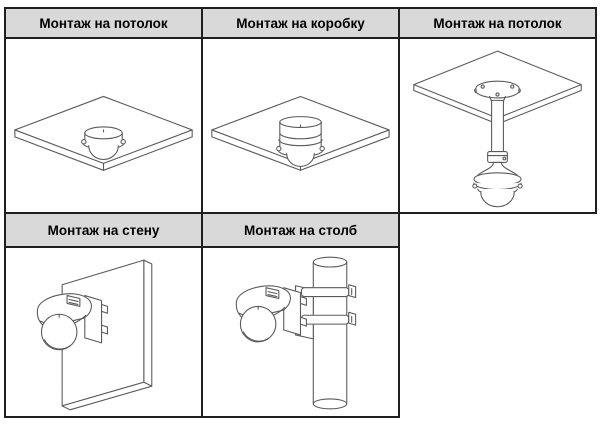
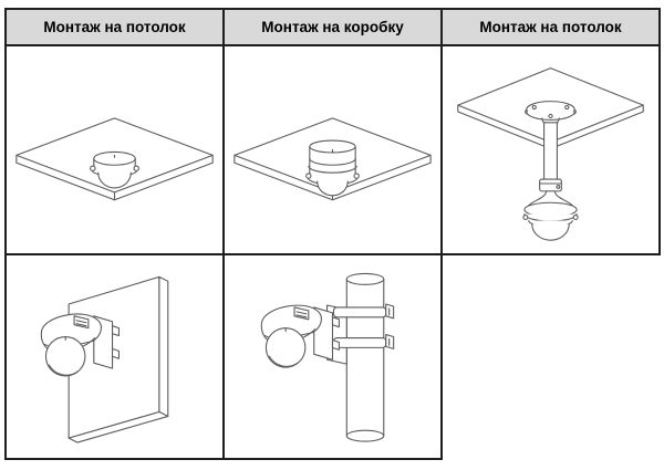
  Монтаж на потолок	Монтаж на коробку	Монтаж на потолок
- Монтаж на стену	Монтаж на столб
